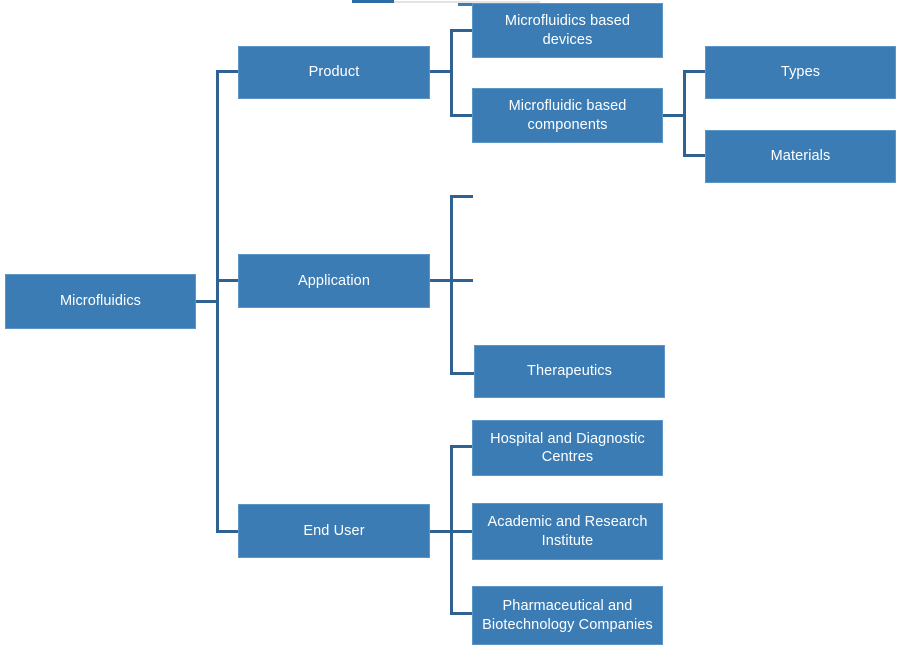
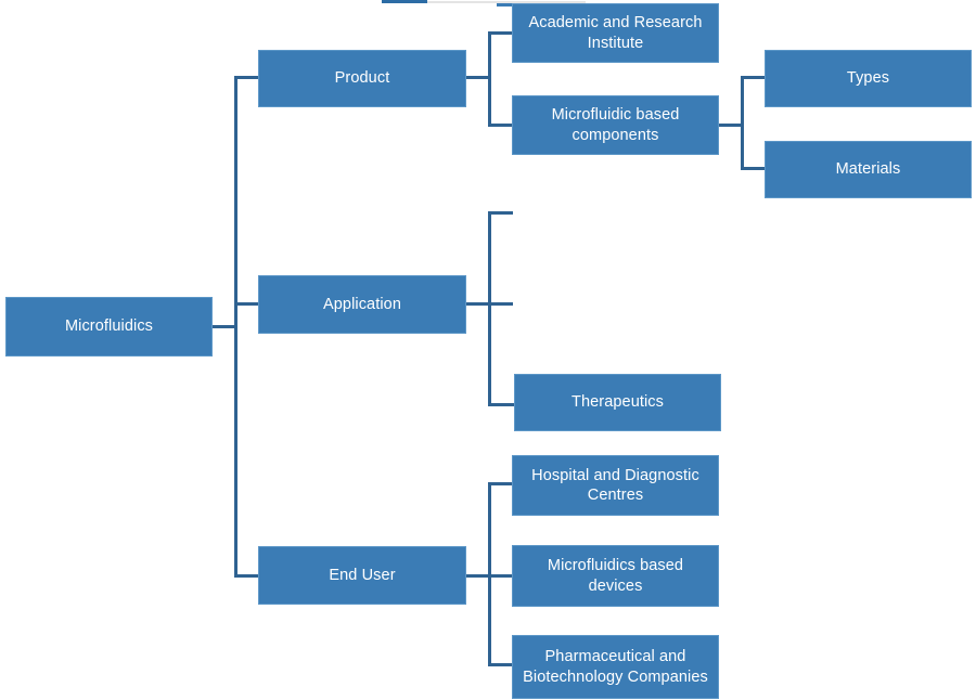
  Microfluidics
  Product
  Application
  End User
- Microfluidics based devices
+ Academic and Research Institute
  Microfluidic based components
  Types
  Materials
  Therapeutics
  Hospital and Diagnostic Centres
- Academic and Research Institute
+ Microfluidics based devices
  Pharmaceutical and Biotechnology Companies
